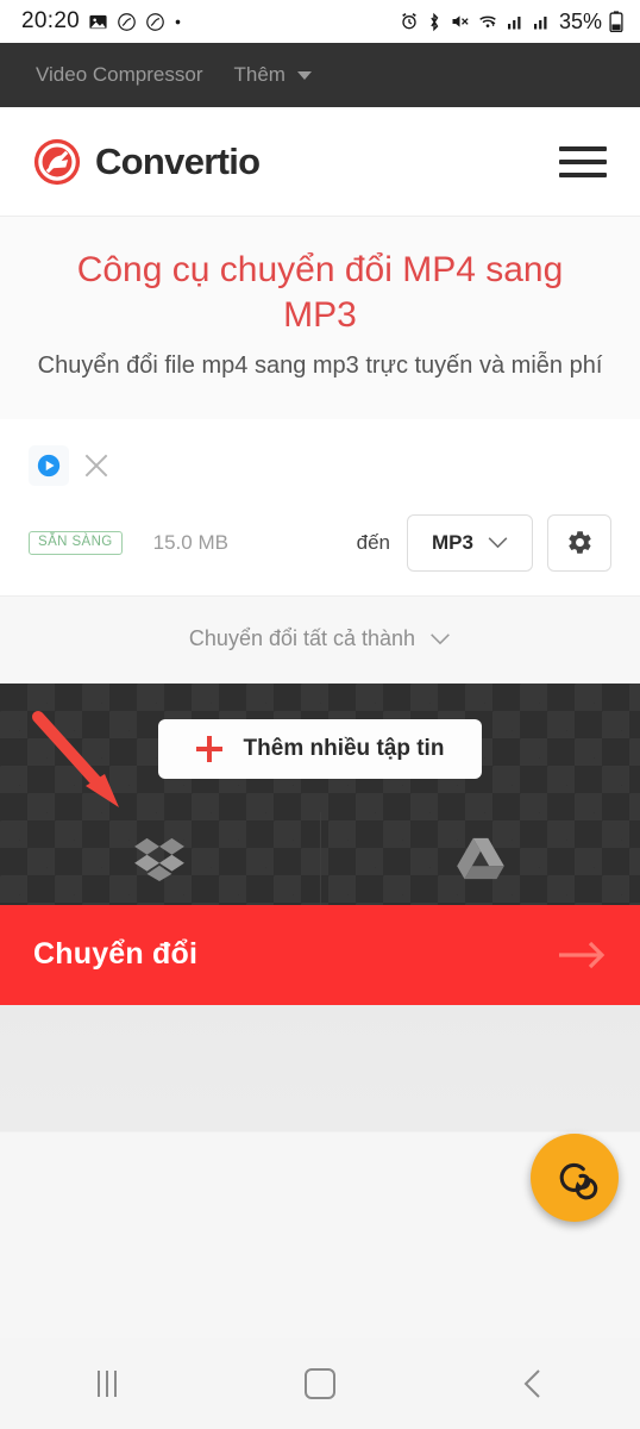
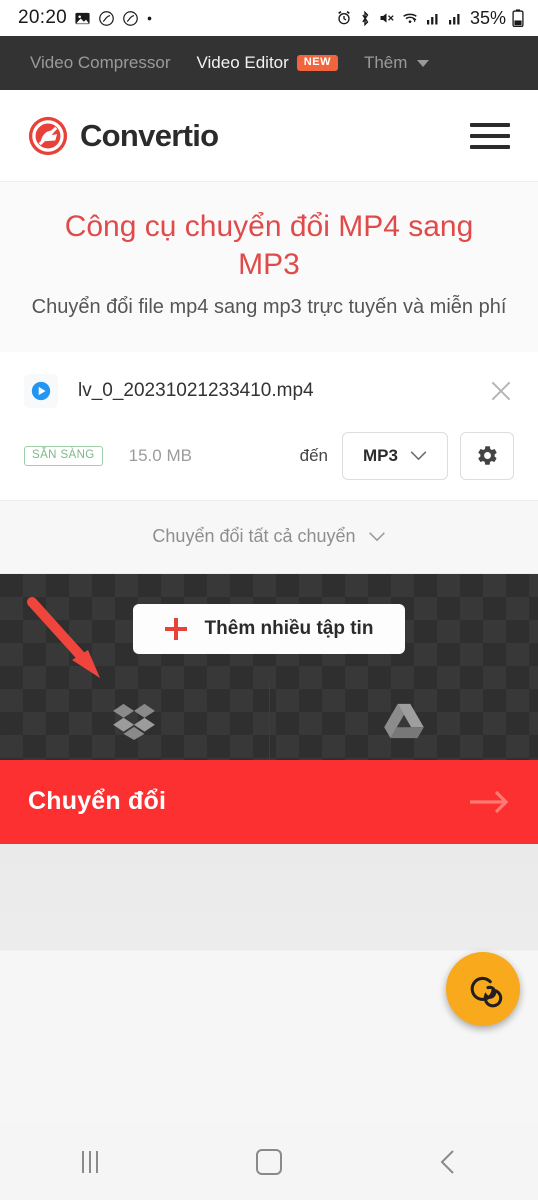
  20:20
  35%
  Video Compressor
+ Video Editor
+ NEW
  Thêm
  Convertio
  Công cụ chuyển đổi MP4 sang MP3
  Chuyển đổi file mp4 sang mp3 trực tuyến và miễn phí
+ lv_0_20231021233410.mp4
  SẴN SÀNG
  15.0 MB
  đến
  MP3
- Chuyển đổi tất cả thành
+ Chuyển đổi tất cả chuyển
  Thêm nhiều tập tin
  Chuyển đổi
